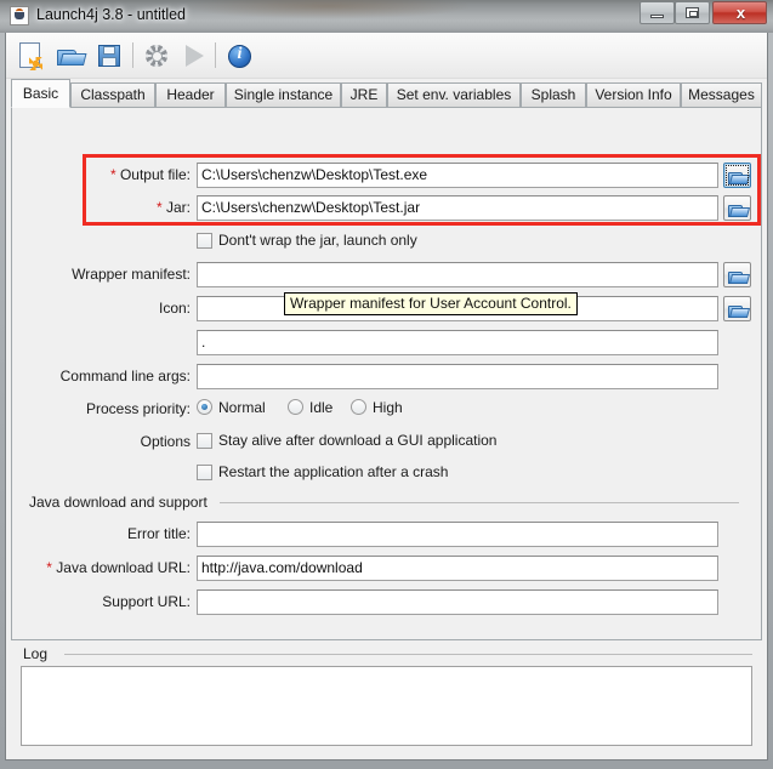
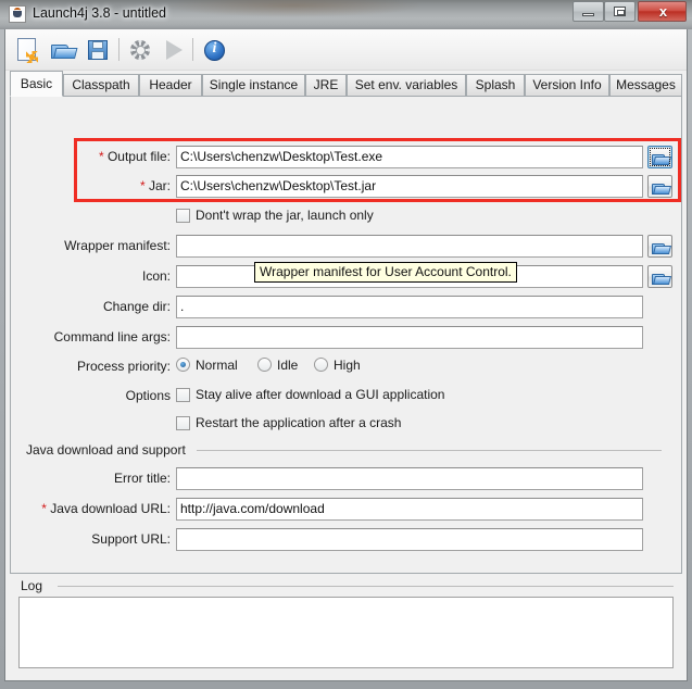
  Launch4j 3.8 - untitle
  x
  i
  Basic
  Classpath
  Header
  Single instance
  JRE
  Set env. variables
  Splash
  Version Info
  Messages
  * Output file:
  C:\Users\chenzw\Desktop\Test.exe
  * Jar:
  C:\Users\chenzw\Desktop\Test.jar
  Dont't wrap the jar, launch only
  Wrapper manifest:
  Icon:
+ Change dir:
  .
  Command line args:
  Process priority:
  Normal
  Idle
  High
  Options
  Stay alive after download a GUI application
  Restart the application after a crash
  Java download and support
  Error title:
  * Java download URL:
  http://java.com/download
  Support URL:
  Wrapper manifest for User Account Control.
  Log
